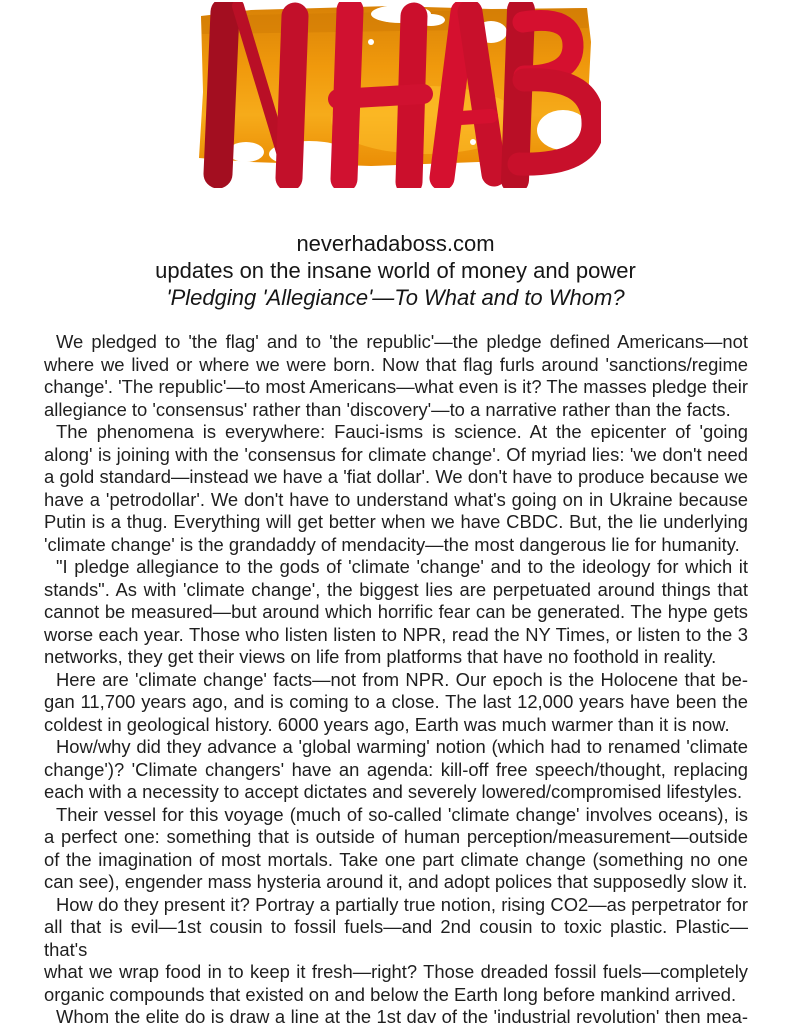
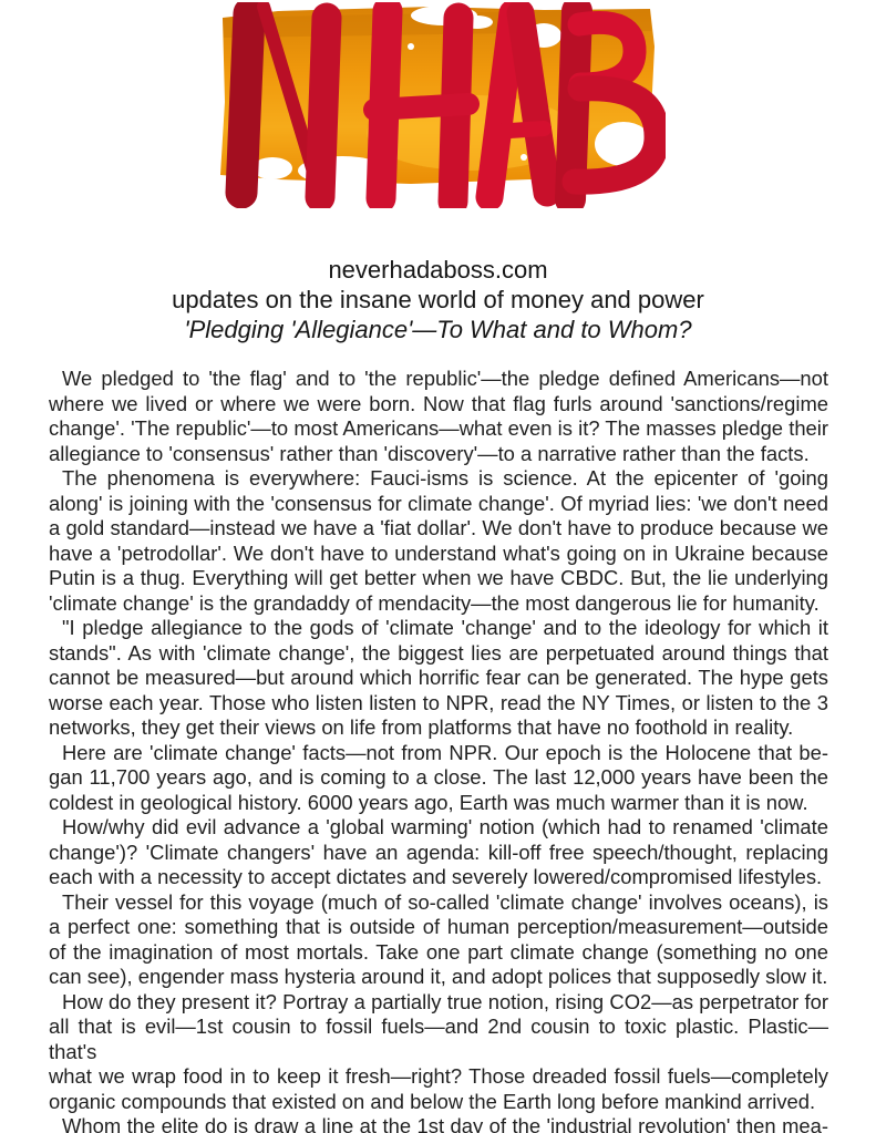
  neverhadaboss.com
  updates on the insane world of money and power
  'Pledging 'Allegiance'—To What and to Whom?
  We pledged to 'the flag' and to 'the republic'—the pledge defined Americans—not
  where we lived or where we were born. Now that flag furls around 'sanctions/regime
  change'. 'The republic'—to most Americans—what even is it? The masses pledge their
  allegiance to 'consensus' rather than 'discovery'—to a narrative rather than the facts.
  The phenomena is everywhere: Fauci-isms is science. At the epicenter of 'going
  along' is joining with the 'consensus for climate change'. Of myriad lies: 'we don't need
  a gold standard—instead we have a 'fiat dollar'. We don't have to produce because we
  have a 'petrodollar'. We don't have to understand what's going on in Ukraine because
  Putin is a thug. Everything will get better when we have CBDC. But, the lie underlying
  'climate change' is the grandaddy of mendacity—the most dangerous lie for humanity.
  "I pledge allegiance to the gods of 'climate 'change' and to the ideology for which it
  stands". As with 'climate change', the biggest lies are perpetuated around things that
  cannot be measured—but around which horrific fear can be generated. The hype gets
  worse each year. Those who listen listen to NPR, read the NY Times, or listen to the 3
  networks, they get their views on life from platforms that have no foothold in reality.
  Here are 'climate change' facts—not from NPR. Our epoch is the Holocene that be-
  gan 11,700 years ago, and is coming to a close. The last 12,000 years have been the
  coldest in geological history. 6000 years ago, Earth was much warmer than it is now.
- How/why did they advance a 'global warming' notion (which had to renamed 'climate
+ How/why did evil advance a 'global warming' notion (which had to renamed 'climate
  change')? 'Climate changers' have an agenda: kill-off free speech/thought, replacing
  each with a necessity to accept dictates and severely lowered/compromised lifestyles.
  Their vessel for this voyage (much of so-called 'climate change' involves oceans), is
  a perfect one: something that is outside of human perception/measurement—outside
  of the imagination of most mortals. Take one part climate change (something no one
  can see), engender mass hysteria around it, and adopt polices that supposedly slow it.
  How do they present it? Portray a partially true notion, rising CO2—as perpetrator for
  all that is evil—1st cousin to fossil fuels—and 2nd cousin to toxic plastic. Plastic—that's
  what we wrap food in to keep it fresh—right? Those dreaded fossil fuels—completely
  organic compounds that existed on and below the Earth long before mankind arrived.
  Whom the elite do is draw a line at the 1st day of the 'industrial revolution' then mea-
